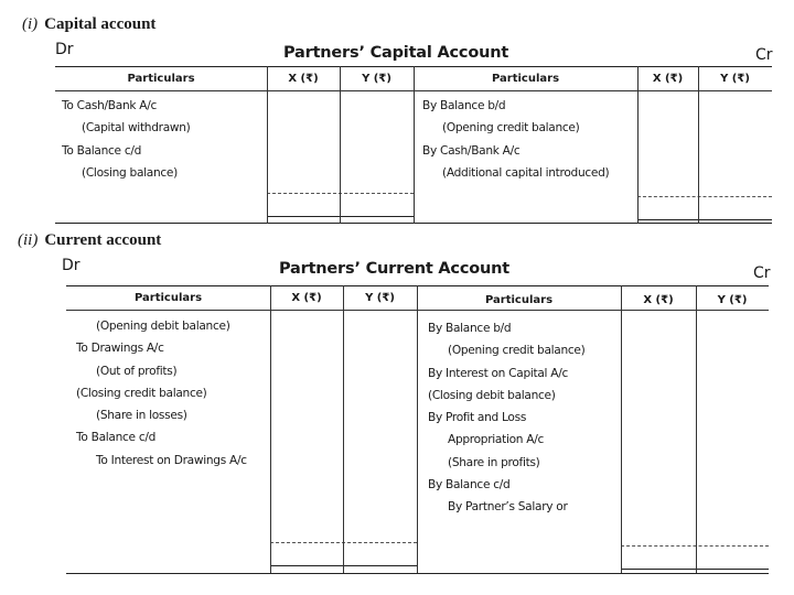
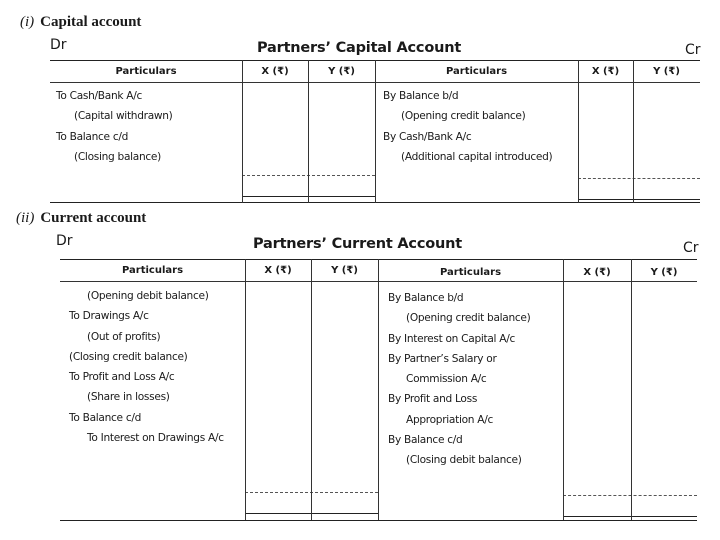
  (i) Capital account
  Dr
  Partners’ Capital Account
  Cr
  Particulars
  X (₹)
  Y (₹)
  Particulars
  X (₹)
  Y (₹)
  To Cash/Bank A/c
  (Capital withdrawn)
  To Balance c/d
  (Closing balance)
  By Balance b/d
  (Opening credit balance)
  By Cash/Bank A/c
  (Additional capital introduced)
  (ii) Current account
  Dr
  Partners’ Current Account
  Cr
  Particulars
  X (₹)
  Y (₹)
  Particulars
  X (₹)
  Y (₹)
  (Opening debit balance)
  To Drawings A/c
  (Out of profits)
  (Closing credit balance)
+ To Profit and Loss A/c
  (Share in losses)
  To Balance c/d
  To Interest on Drawings A/c
  By Balance b/d
  (Opening credit balance)
  By Interest on Capital A/c
- (Closing debit balance)
+ By Partner’s Salary or
+ Commission A/c
  By Profit and Loss
  Appropriation A/c
- (Share in profits)
  By Balance c/d
- By Partner’s Salary or
+ (Closing debit balance)
